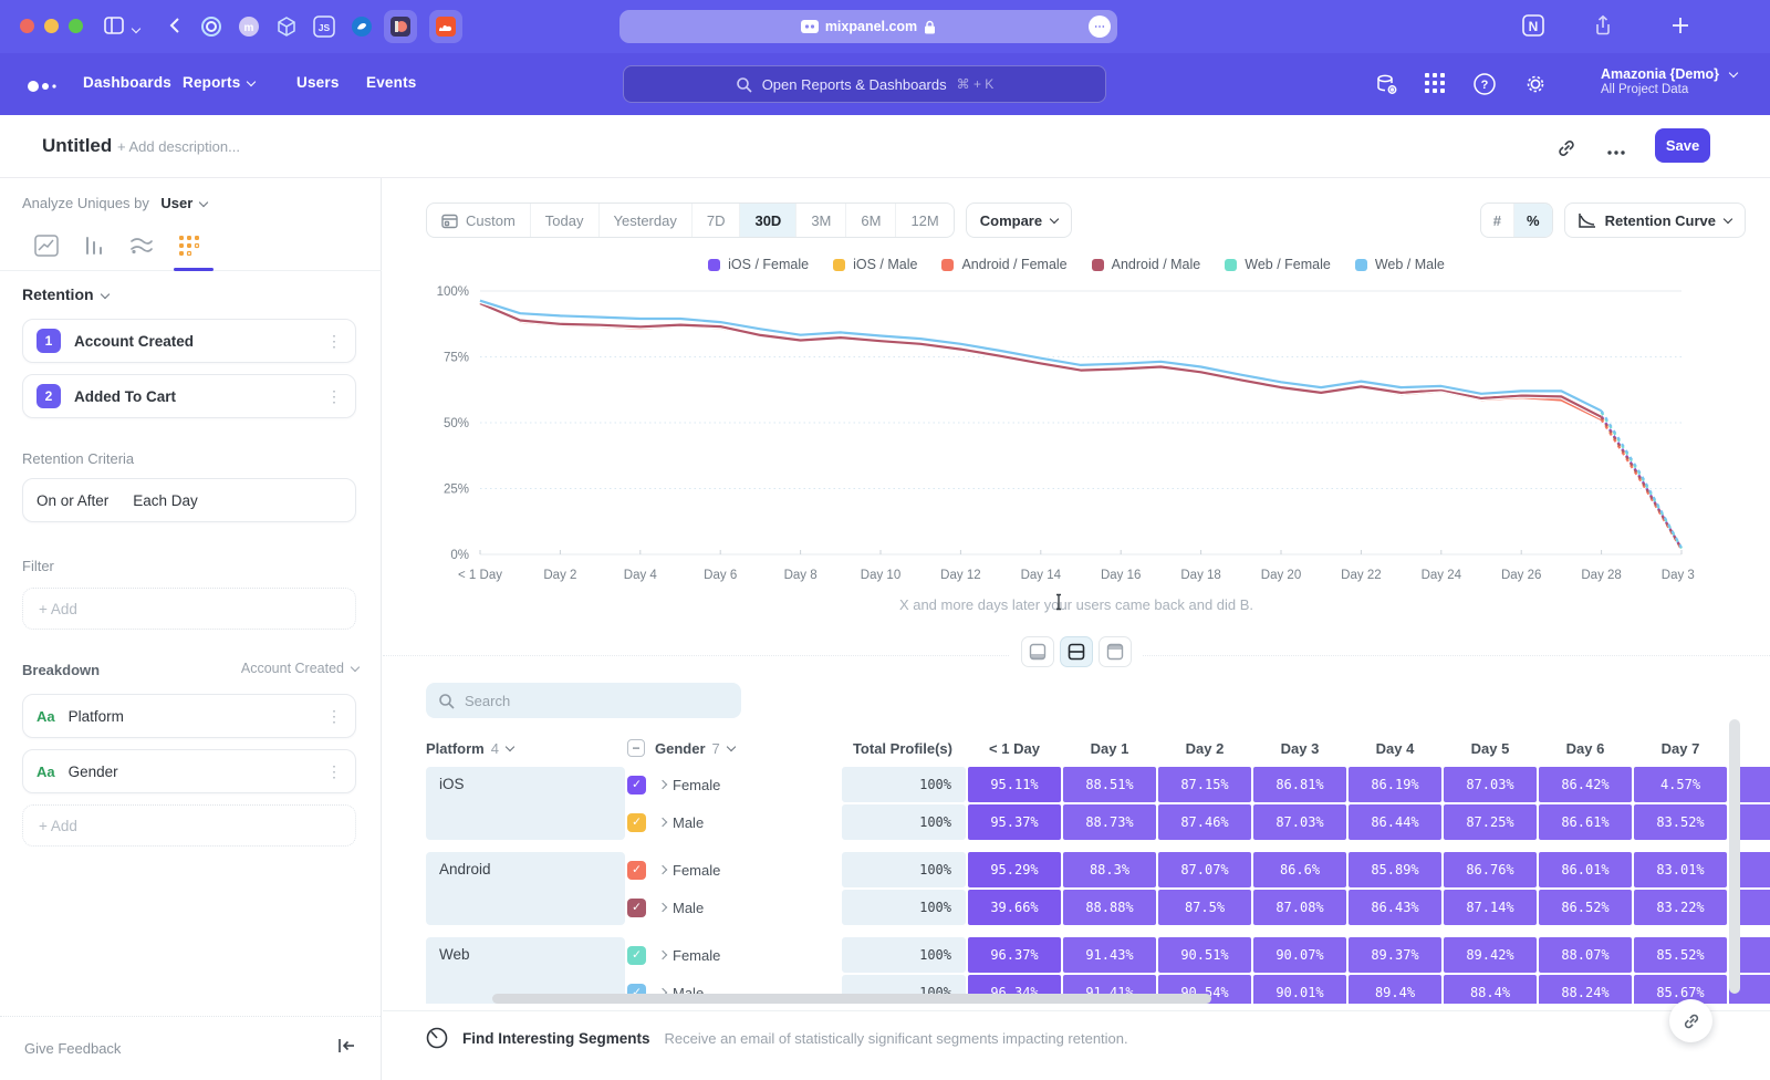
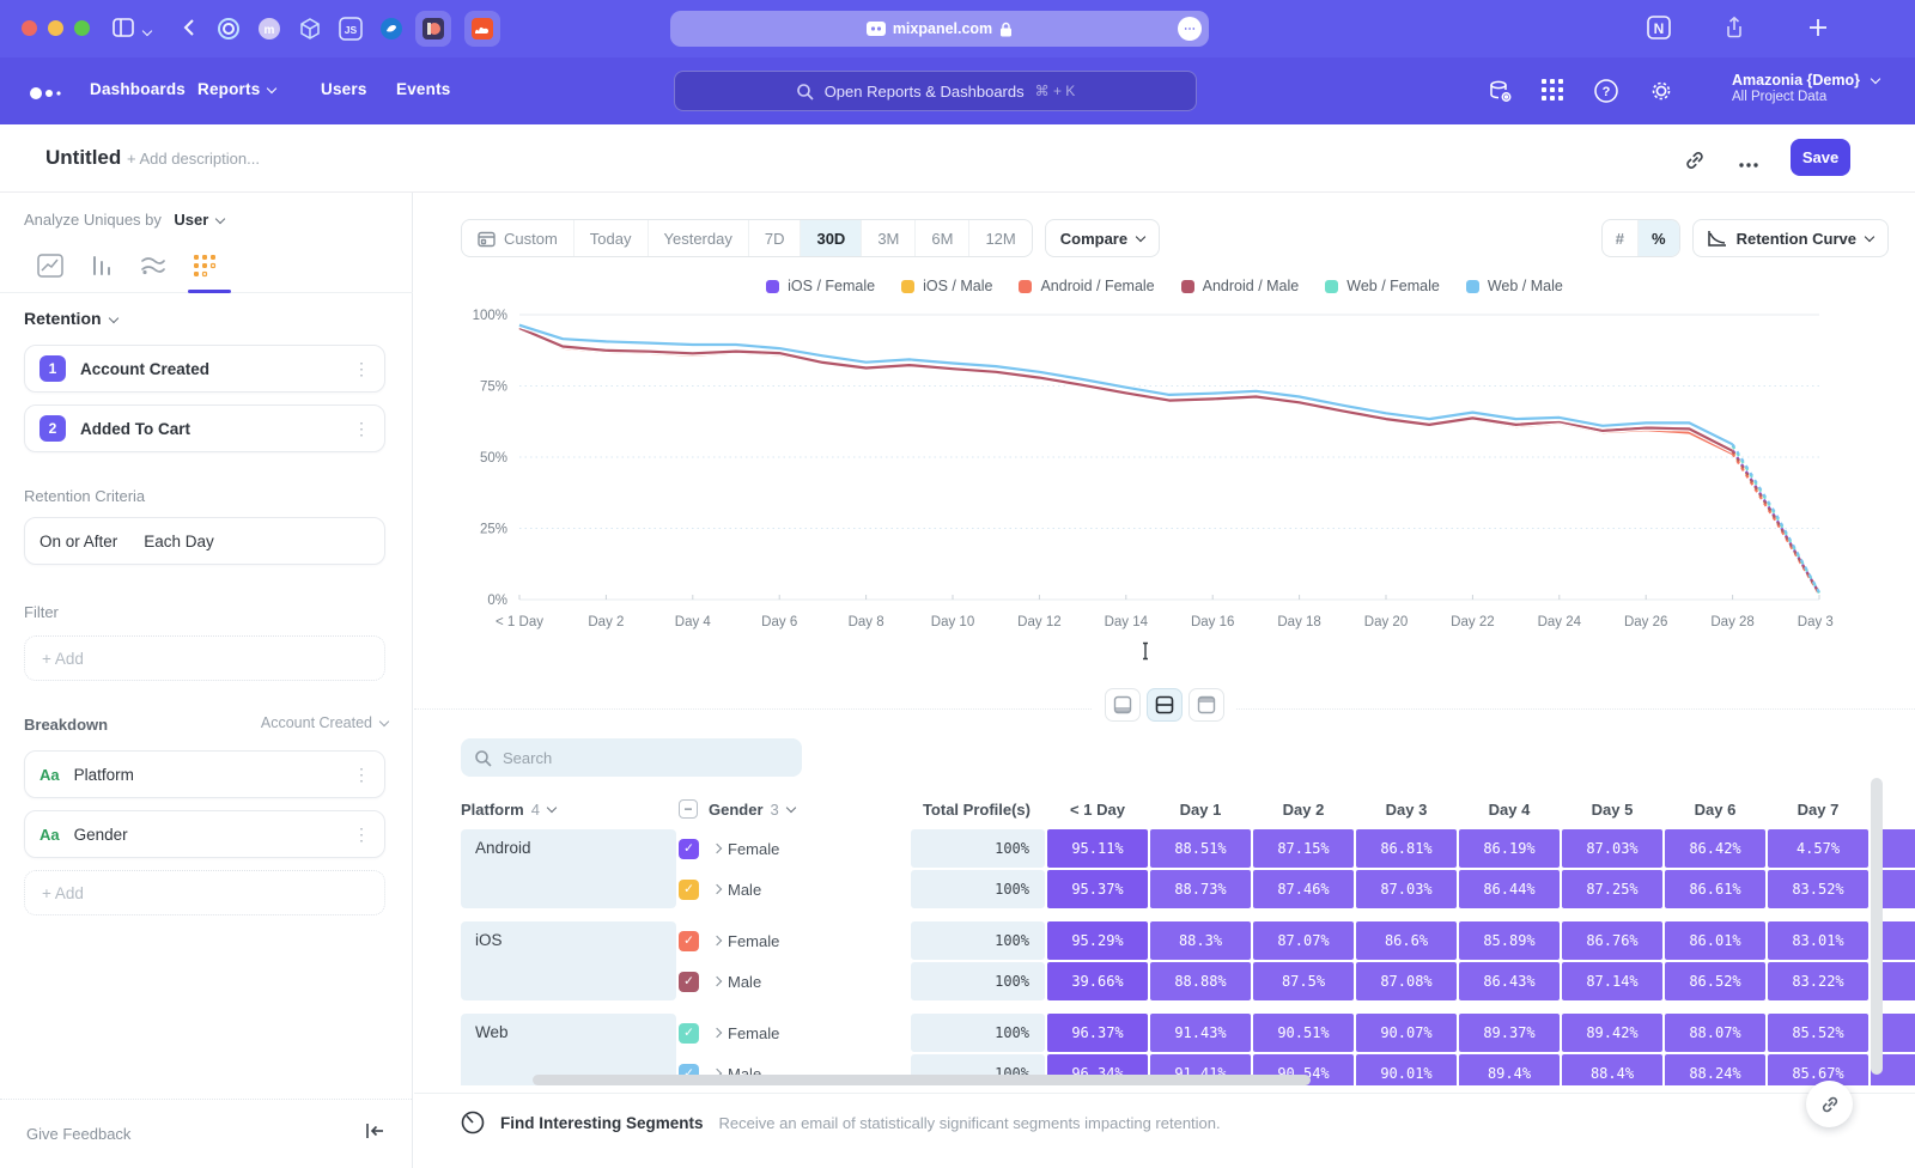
  m
  JS
  mixpanel.com
  ⋯
  N
  Dashboards
  Reports
  Users
  Events
  Open Reports & Dashboards
  ⌘ + K
  ?
  Amazonia {Demo}
  All Project Data
  Untitled
  + Add description...
  Save
  Analyze Uniques by User
  Retention
  1
  Account Created
  ⋮
  2
  Added To Cart
  ⋮
  Retention Criteria
  On or After
  Each Day
  Filter
  + Add
  Breakdown
  Account Created
  Aa
  Platform
  ⋮
  Aa
  Gender
  ⋮
  + Add
  Give Feedback
  Custom
  Today
  Yesterday
  7D
  30D
  3M
  6M
  12M
  Compare
  #
  %
  Retention Curve
  iOS / Female
  iOS / Male
  Android / Female
  Android / Male
  Web / Female
  Web / Male
  100%
  75%
  50%
  25%
  0%
  < 1 Day
  Day 2
  Day 4
  Day 6
  Day 8
  Day 10
  Day 12
  Day 14
  Day 16
  Day 18
  Day 20
  Day 22
  Day 24
  Day 26
  Day 28
  Day 3
- X and more days later your users came back and did B.
  Search
  Platform
  4
  −
  Gender
- 7
+ 3
  Total Profile(s)
  < 1 Day
  Day 1
  Day 2
  Day 3
  Day 4
  Day 5
  Day 6
  Day 7
- iOS
+ Android
  ✓
  Female
  100%
  95.11%
  88.51%
  87.15%
  86.81%
  86.19%
  87.03%
  86.42%
  4.57%
  ✓
  Male
  100%
  95.37%
  88.73%
  87.46%
  87.03%
  86.44%
  87.25%
  86.61%
  83.52%
- Android
+ iOS
  ✓
  Female
  100%
  95.29%
  88.3%
  87.07%
  86.6%
  85.89%
  86.76%
  86.01%
  83.01%
  ✓
  Male
  100%
  39.66%
  88.88%
  87.5%
  87.08%
  86.43%
  87.14%
  86.52%
  83.22%
  Web
  ✓
  Female
  100%
  96.37%
  91.43%
  90.51%
  90.07%
  89.37%
  89.42%
  88.07%
  85.52%
  ✓
  Male
  100%
  96.34%
  91.41%
  90.54%
  90.01%
  89.4%
  88.4%
  88.24%
  85.67%
  Find Interesting Segments
  Receive an email of statistically significant segments impacting retention.
